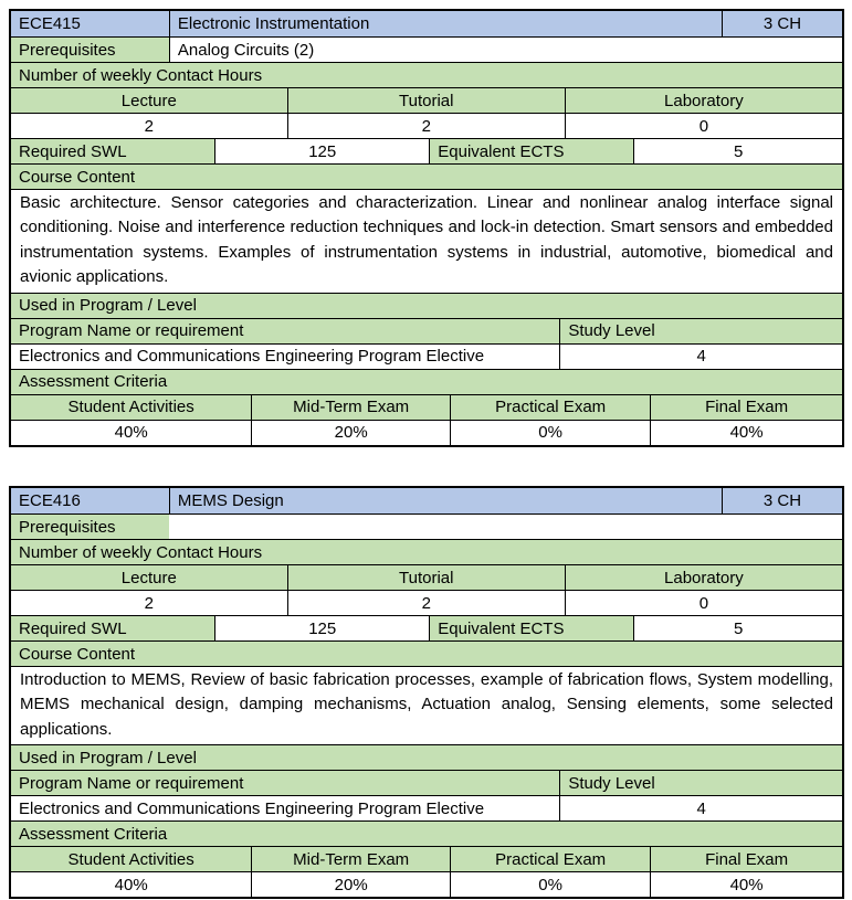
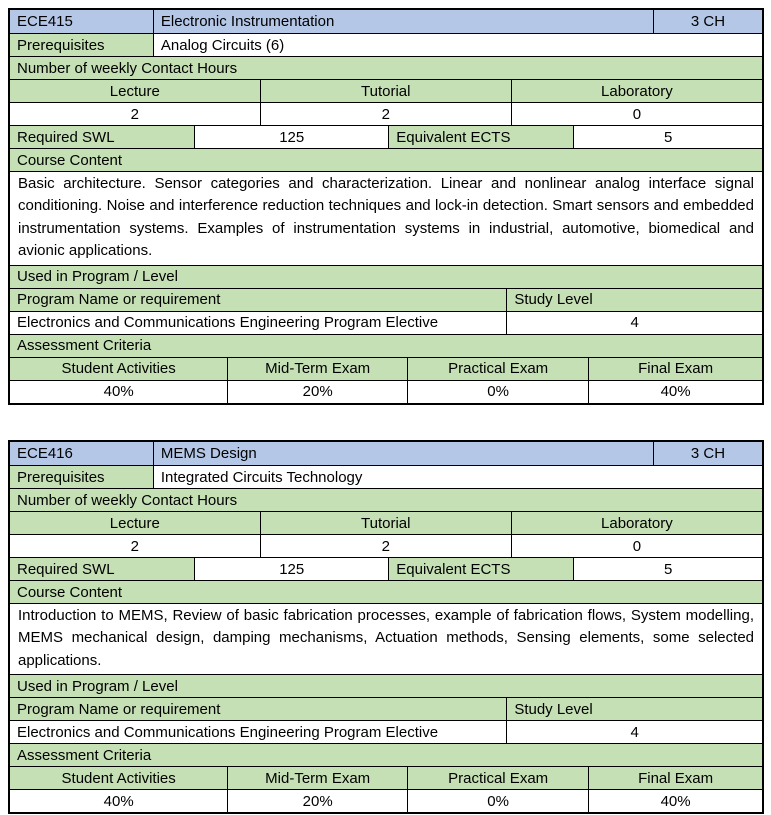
  ECE415
  Electronic Instrumentation
  3 CH
  Prerequisites
- Analog Circuits (2)
+ Analog Circuits (6)
  Number of weekly Contact Hours
  Lecture
  Tutorial
  Laboratory
  2
  2
  0
  Required SWL
  125
  Equivalent ECTS
  5
  Course Content
  Basic architecture. Sensor categories and characterization. Linear and nonlinear analog interface signal conditioning. Noise and interference reduction techniques and lock-in detection. Smart sensors and embedded instrumentation systems. Examples of instrumentation systems in industrial, automotive, biomedical and avionic applications.
  Used in Program / Level
  Program Name or requirement
  Study Level
  Electronics and Communications Engineering Program Elective
  4
  Assessment Criteria
  Student Activities
  Mid-Term Exam
  Practical Exam
  Final Exam
  40%
  20%
  0%
  40%
  ECE416
  MEMS Design
  3 CH
  Prerequisites
+ Integrated Circuits Technology
  Number of weekly Contact Hours
  Lecture
  Tutorial
  Laboratory
  2
  2
  0
  Required SWL
  125
  Equivalent ECTS
  5
  Course Content
- Introduction to MEMS, Review of basic fabrication processes, example of fabrication flows, System modelling, MEMS mechanical design, damping mechanisms, Actuation analog, Sensing elements, some selected applications.
+ Introduction to MEMS, Review of basic fabrication processes, example of fabrication flows, System modelling, MEMS mechanical design, damping mechanisms, Actuation methods, Sensing elements, some selected applications.
  Used in Program / Level
  Program Name or requirement
  Study Level
  Electronics and Communications Engineering Program Elective
  4
  Assessment Criteria
  Student Activities
  Mid-Term Exam
  Practical Exam
  Final Exam
  40%
  20%
  0%
  40%
